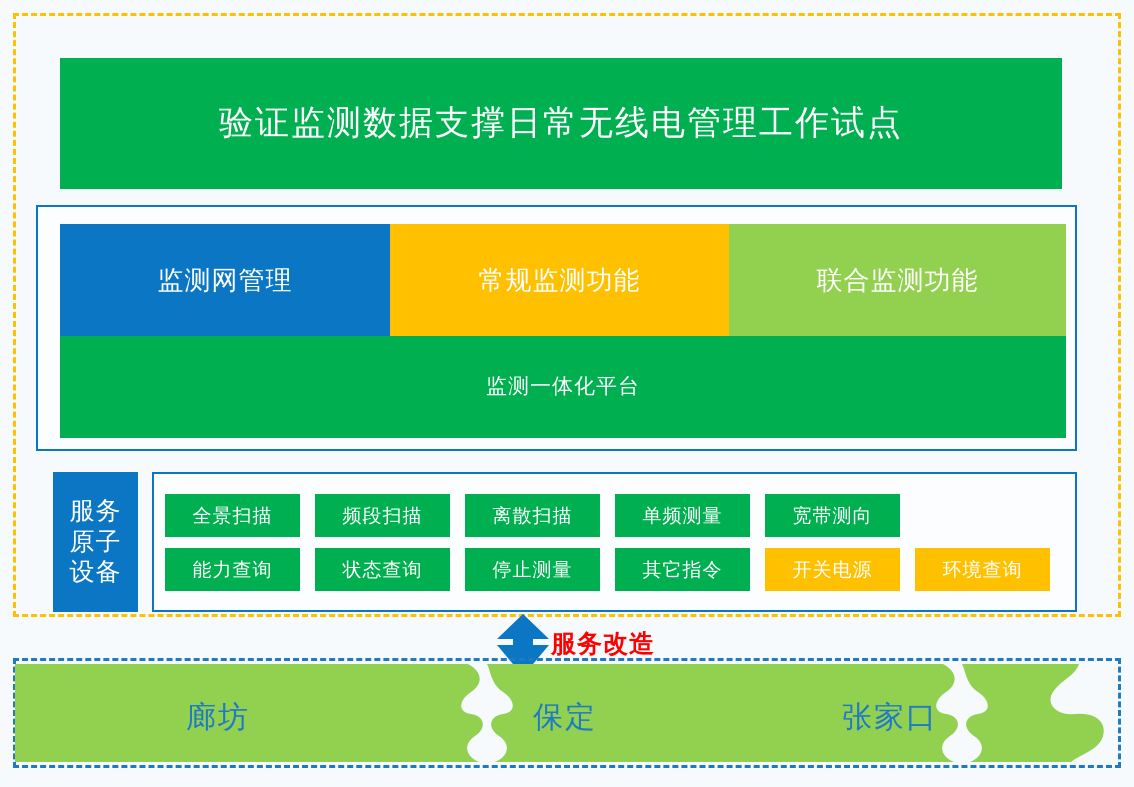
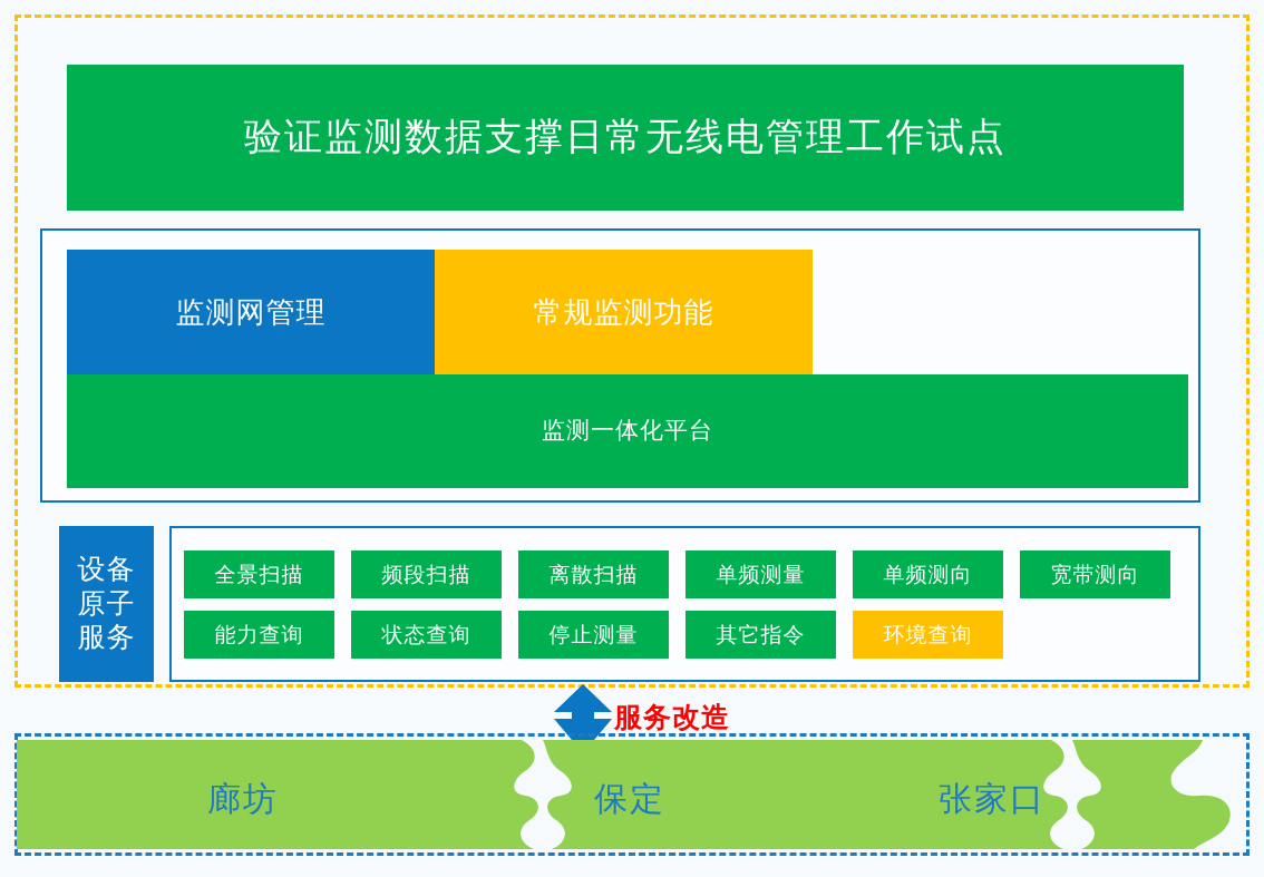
  验证监测数据支撑日常无线电管理工作试点
  监测网管理
  常规监测功能
- 联合监测功能
  监测一体化平台
- 服务
+ 设备
  原子
- 设备
+ 服务
  全景扫描
  频段扫描
  离散扫描
  单频测量
+ 单频测向
  宽带测向
  能力查询
  状态查询
  停止测量
  其它指令
- 开关电源
  环境查询
  服务改造
  廊坊
  保定
  张家口
